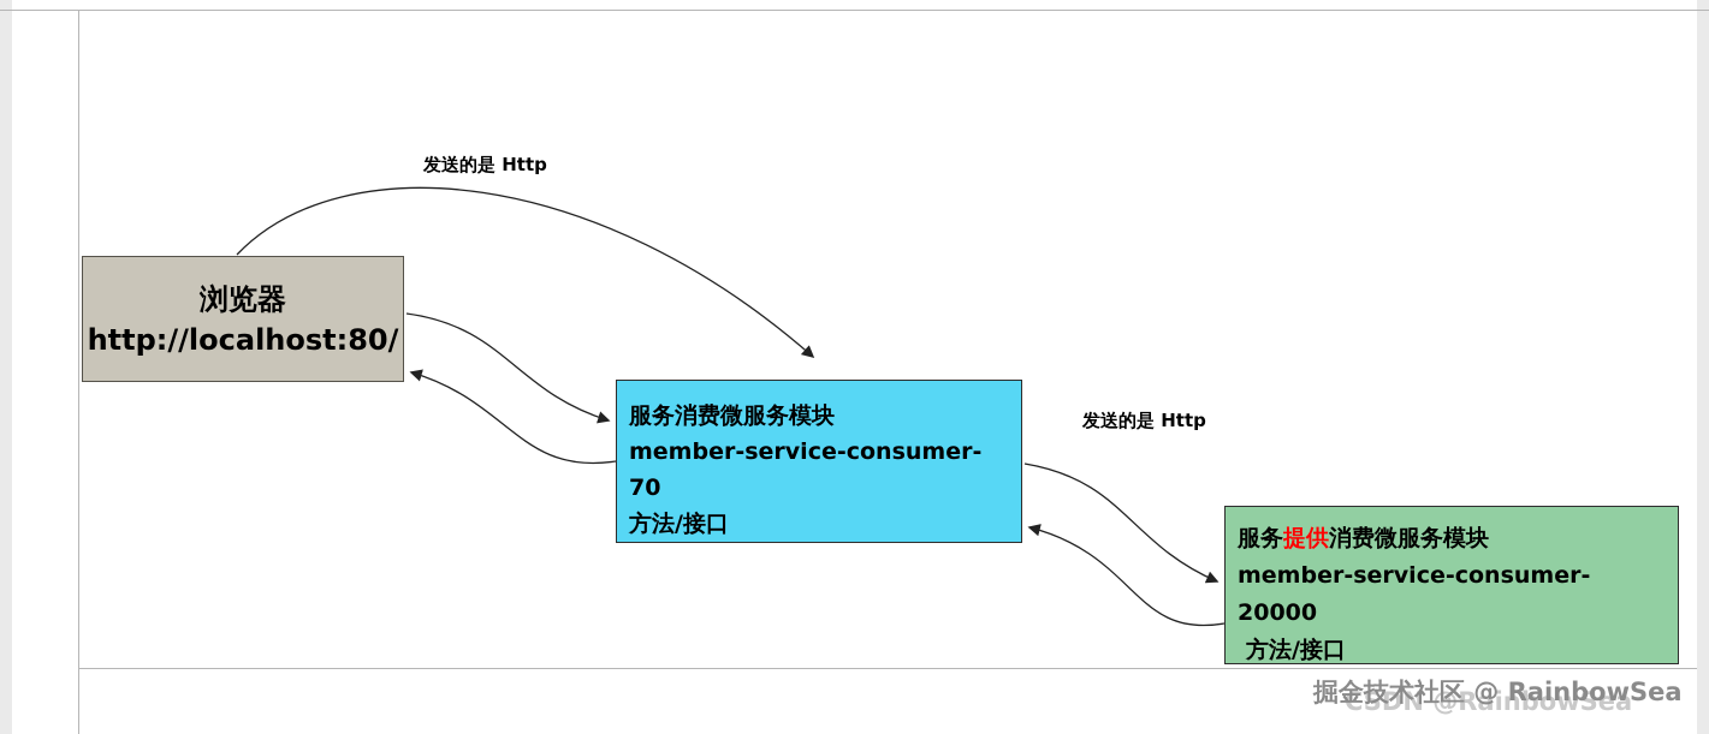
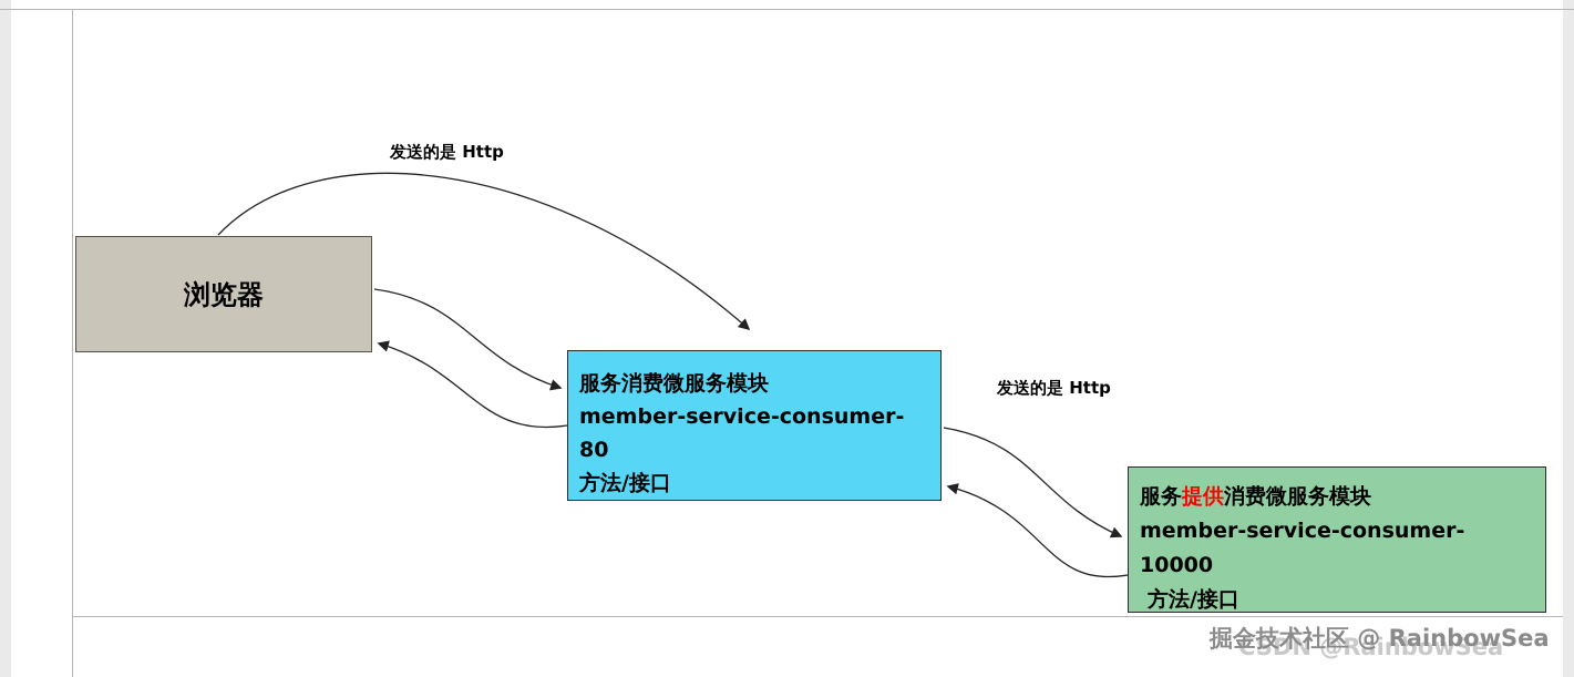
  浏览器
- http://localhost:80/
  服务消费微服务模块
- member-service-consumer-70
+ member-service-consumer-80
  方法/接口
  服务提供消费微服务模块
- member-service-consumer-20000
+ member-service-consumer-10000
  方法/接口
  发送的是 Http
  发送的是 Http
  CSDN @RainbowSea
  掘金技术社区 @ RainbowSea
